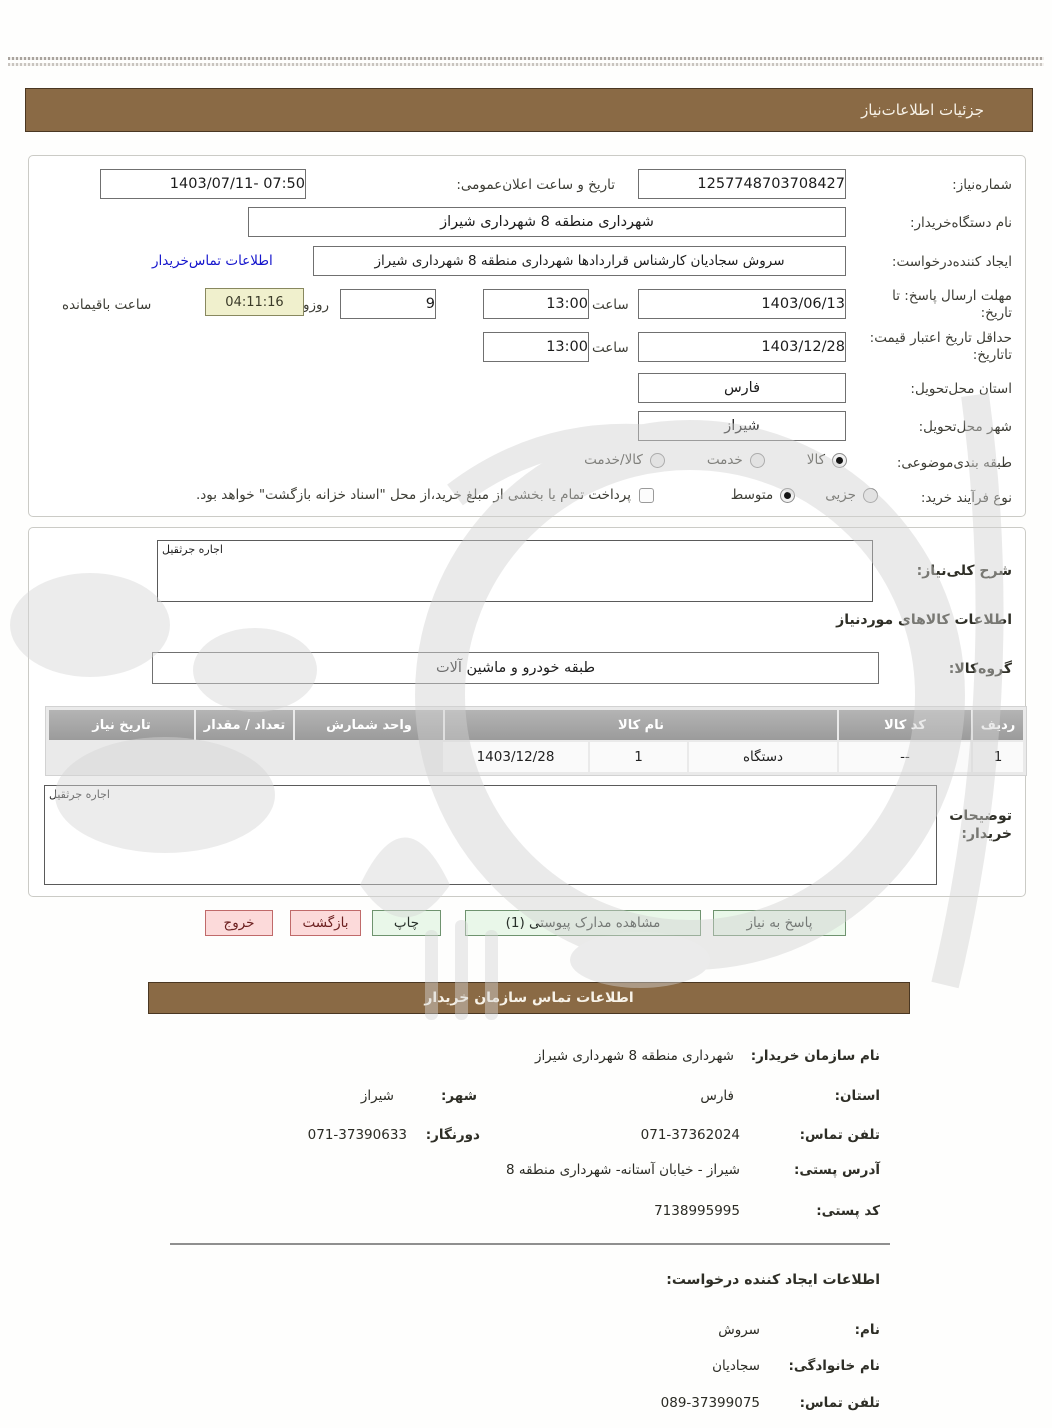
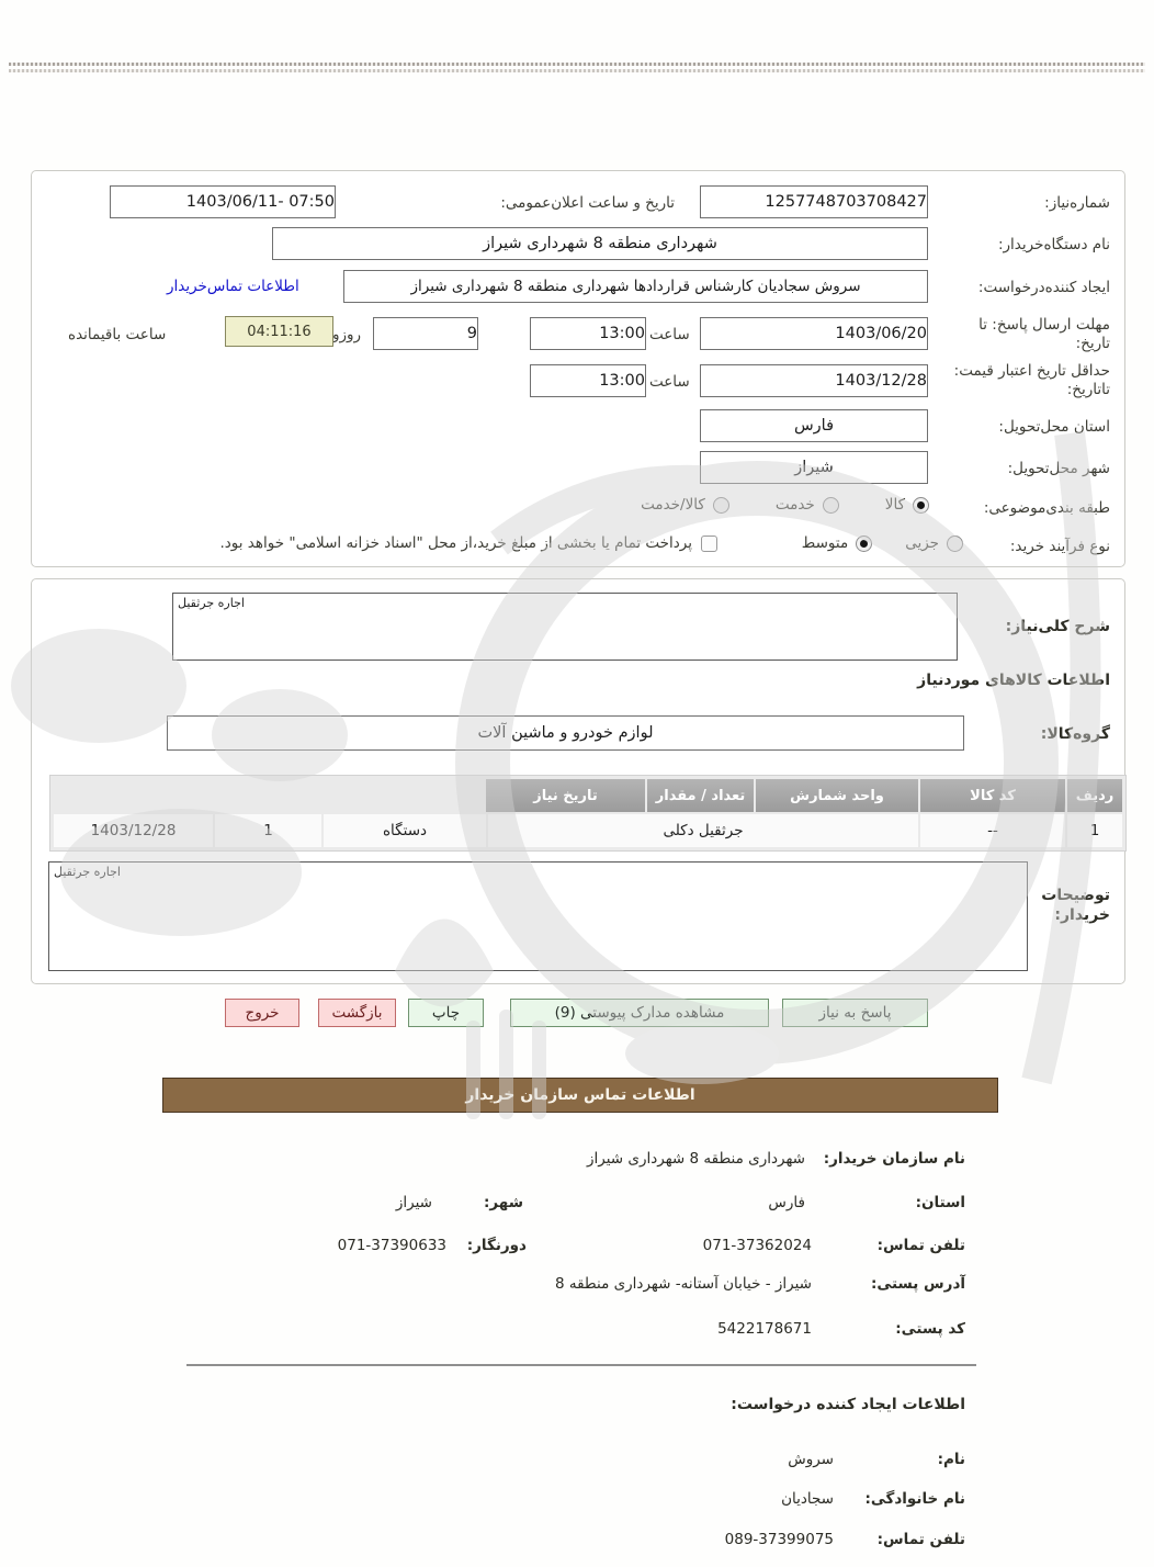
- جزئیات اطلاعات‌نیاز
  شماره‌نیاز:
  1257748703708427
  تاریخ و ساعت اعلان‌عمومی:
- 1403/07/11- 07:50
+ 1403/06/11- 07:50
  نام دستگاه‌خریدار:
  شهرداری منطقه 8 شهرداری شیراز
  ایجاد کننده‌درخواست:
  سروش سجادیان کارشناس قراردادها شهرداری منطقه 8 شهرداری شیراز
  اطلاعات تماس‌خریدار
  مهلت ارسال پاسخ: تا
  تاریخ:
- 1403/06/13
+ 1403/06/20
  ساعت
  13:00
  9
  روزو
  04:11:16
  ساعت باقیمانده
  حداقل تاریخ اعتبار قیمت:
  تاتاریخ:
  1403/12/28
  ساعت
  13:00
  استان محل‌تحویل:
  فارس
  شهر محل‌تحویل:
  شیراز
  طبقه بندی‌موضوعی:
  کالا
  خدمت
  کالا/خدمت
  نوع فرآیند خرید:
  جزیی
  متوسط
- پرداخت تمام یا بخشی از مبلغ خرید،از محل "اسناد خزانه بازگشت" خواهد بود.
+ پرداخت تمام یا بخشی از مبلغ خرید،از محل "اسناد خزانه اسلامی" خواهد بود.
  شرح کلی‌نیاز:
  اجاره جرثقیل
  اطلاعات کالاهای موردنیاز
  گروهکالا:
- طبقه خودرو و ماشین آلات
+ لوازم خودرو و ماشین آلات
  ردیف
  کد کالا
- نام کالا
  واحد شمارش
  تعداد / مقدار
  تاریخ نیاز
  1
  --
+ جرثقیل دکلی
  دستگاه
  1
  1403/12/28
  توضیحات
  خریدار:
  اجاره جرثقیل
  پاسخ به نیاز
- مشاهده مدارک پیوستی (1)
+ مشاهده مدارک پیوستی (9)
  چاپ
  بازگشت
  خروج
  اطلاعات تماس سازمان خریدار
  نام سازمان خریدار:
  شهرداری منطقه 8 شهرداری شیراز
  استان:
  فارس
  شهر:
  شیراز
  تلفن تماس:
  071-37362024
  دورنگار:
  071-37390633
  آدرس پستی:
  شیراز - خیابان آستانه- شهرداری منطقه 8
  کد پستی:
- 7138995995
+ 5422178671
  اطلاعات ایجاد کننده درخواست:
  نام:
  سروش
  نام خانوادگی:
  سجادیان
  تلفن تماس:
  089-37399075
